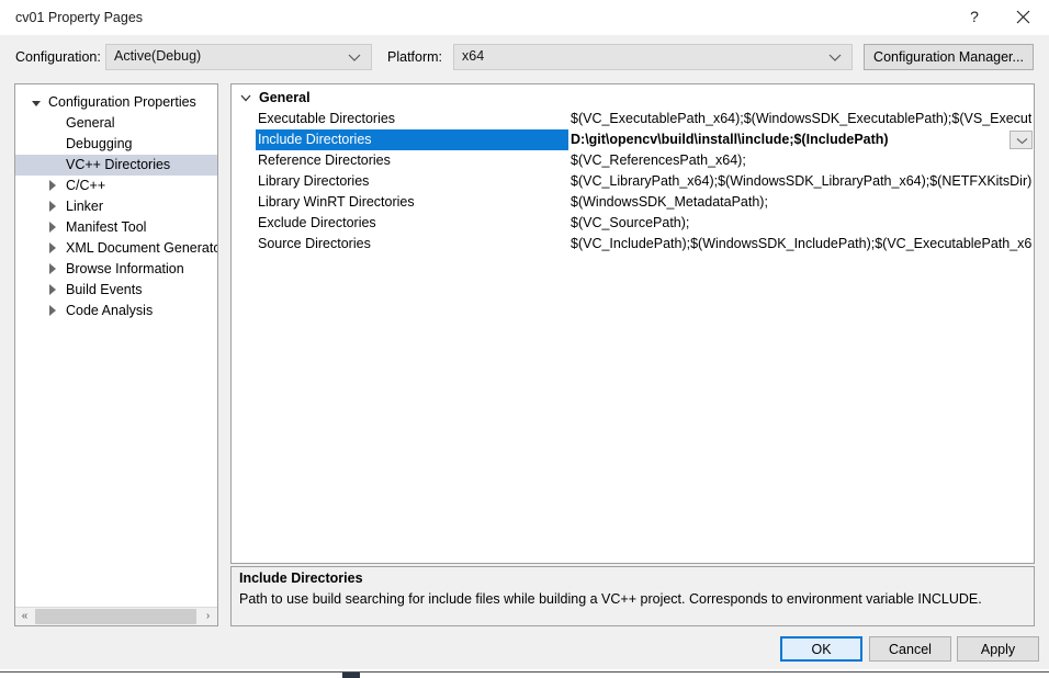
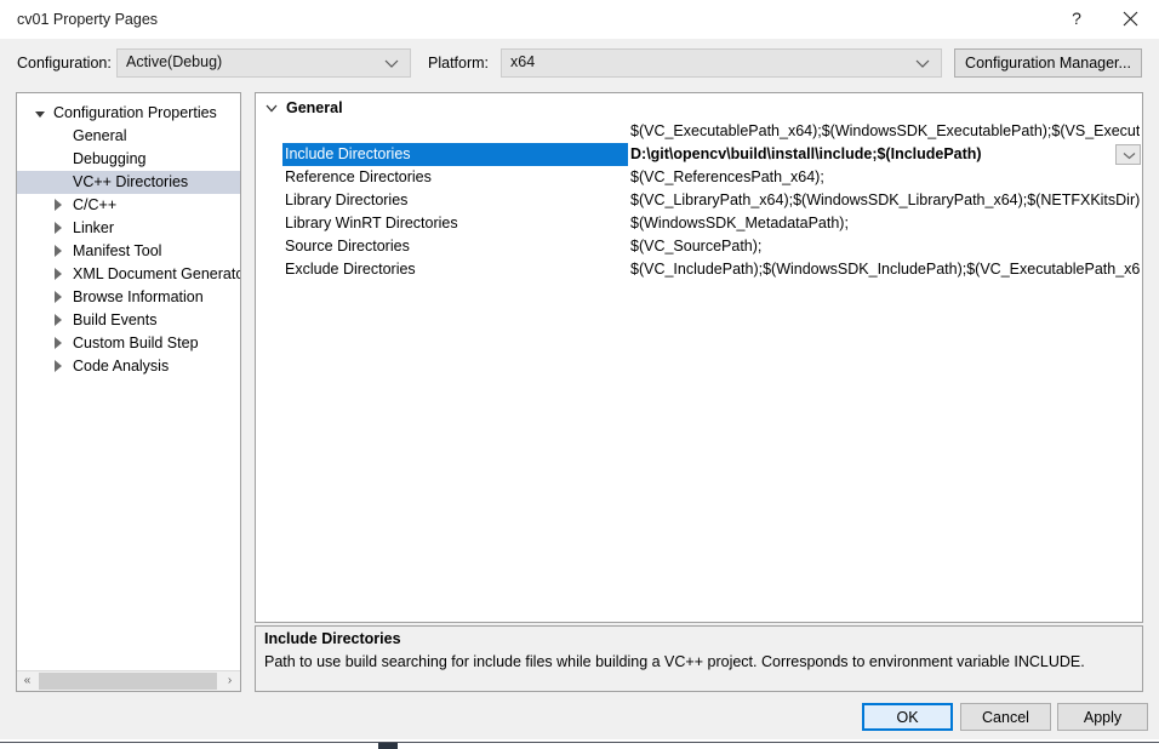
  cv01 Property Pages
  ?
  Configuration:
  Active(Debug)
  Platform:
  x64
  Configuration Manager...
  Configuration Properties
  General
  Debugging
  VC++ Directories
  C/C++
  Linker
  Manifest Tool
  XML Document Generato
  Browse Information
  Build Events
+ Custom Build Step
  Code Analysis
  «
  ›
  General
- Executable Directories
  $(VC_ExecutablePath_x64);$(WindowsSDK_ExecutablePath);$(VS_Execut
  Include Directories
  D:\git\opencv\build\install\include;$(IncludePath)
  Reference Directories
  $(VC_ReferencesPath_x64);
  Library Directories
  $(VC_LibraryPath_x64);$(WindowsSDK_LibraryPath_x64);$(NETFXKitsDir)
  Library WinRT Directories
  $(WindowsSDK_MetadataPath);
- Exclude Directories
+ Source Directories
  $(VC_SourcePath);
- Source Directories
+ Exclude Directories
  $(VC_IncludePath);$(WindowsSDK_IncludePath);$(VC_ExecutablePath_x6
  Include Directories
  Path to use build searching for include files while building a VC++ project. Corresponds to environment variable INCLUDE.
  OK
  Cancel
  Apply
